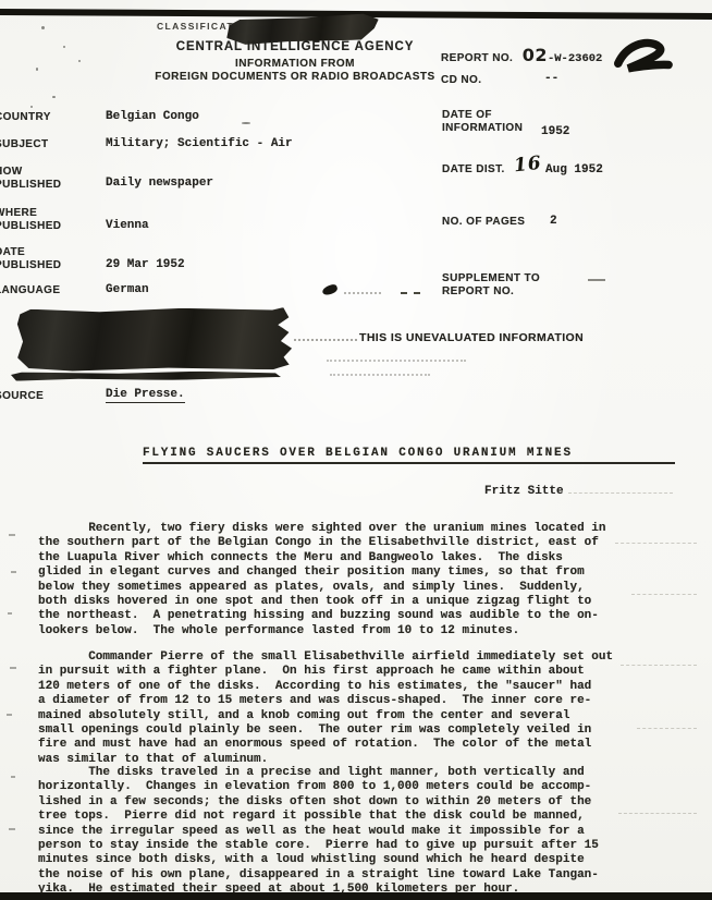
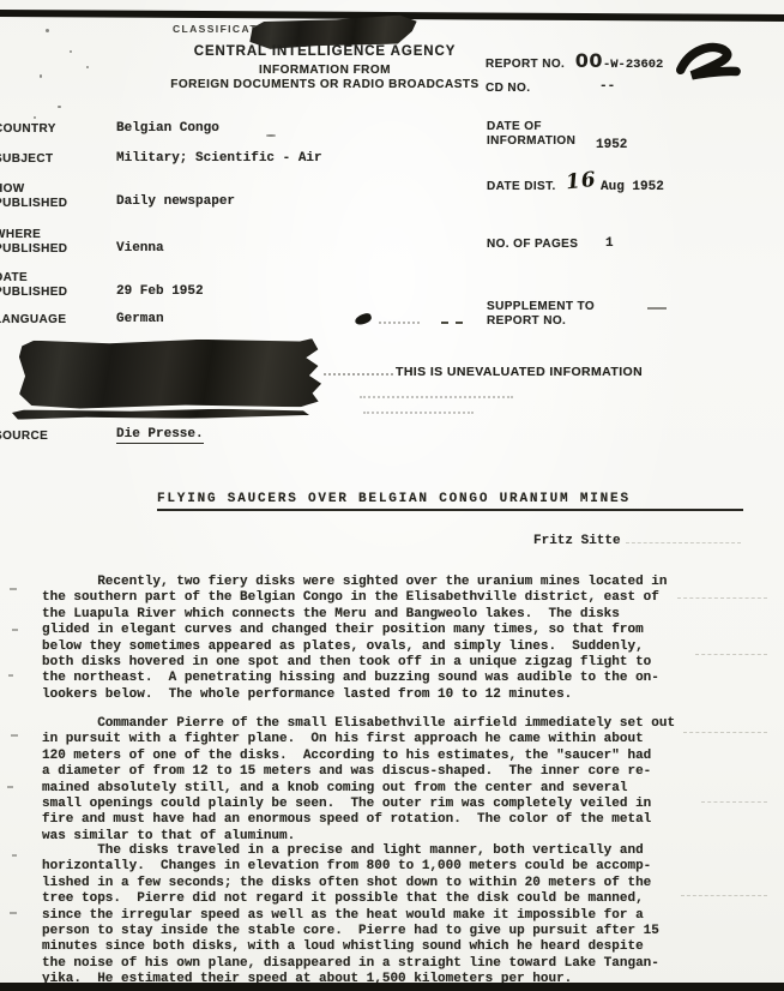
  CLASSIFICA
  CENTRAL INTELLIGENCE AGENCY
  INFORMATION FROM
  FOREIGN DOCUMENTS OR RADIO BROADCASTS
- REPORT NO. 02-W-23602
+ REPORT NO. 00-W-23602
  CD NO.
  --
  OUNTRY
  Belgian Congo
  UBJECT
  Military; Scientific - Air
  UBLISHED
  Daily newspaper
  HERE
  UBLISHED
  Vienna
  ATE
  UBLISHED
- 29 Mar 1952
+ 29 Feb 1952
  ANGUAGE
  German
  DATE OF
  INFORMATION
  1952
  DATE DIST.
  Aug 1952
  NO. OF PAGES
- 2
+ 1
  SUPPLEMENT TO
  REPORT NO.
  THIS IS UNEVALUATED INFORMATION
  OURCE
  Die Presse.
  FLYING SAUCERS OVER BELGIAN CONGO URANIUM MINES
  Fritz Sitte
  Recently, two fiery disks were sighted over the uranium mines located in
  the southern part of the Belgian Congo in the Elisabethville district, east of
  the Luapula River which connects the Meru and Bangweolo lakes. The disks
  glided in elegant curves and changed their position many times, so that from
  below they sometimes appeared as plates, ovals, and simply lines. Suddenly,
  both disks hovered in one spot and then took off in a unique zigzag flight to
  the northeast. A penetrating hissing and buzzing sound was audible to the on-
  lookers below. The whole performance lasted from 10 to 12 minutes.
  Commander Pierre of the small Elisabethville airfield immediately set out
  in pursuit with a fighter plane. On his first approach he came within about
  120 meters of one of the disks. According to his estimates, the "saucer" had
  a diameter of from 12 to 15 meters and was discus-shaped. The inner core re-
  mained absolutely still, and a knob coming out from the center and several
  small openings could plainly be seen. The outer rim was completely veiled in
  fire and must have had an enormous speed of rotation. The color of the metal
  was similar to that of aluminum.
  The disks traveled in a precise and light manner, both vertically and
  horizontally. Changes in elevation from 800 to 1,000 meters could be accomp-
  lished in a few seconds; the disks often shot down to within 20 meters of the
  tree tops. Pierre did not regard it possible that the disk could be manned,
  since the irregular speed as well as the heat would make it impossible for a
  person to stay inside the stable core. Pierre had to give up pursuit after 15
  minutes since both disks, with a loud whistling sound which he heard despite
  the noise of his own plane, disappeared in a straight line toward Lake Tangan-
  yika. He estimated their speed at about 1,500 kilometers per hour.
